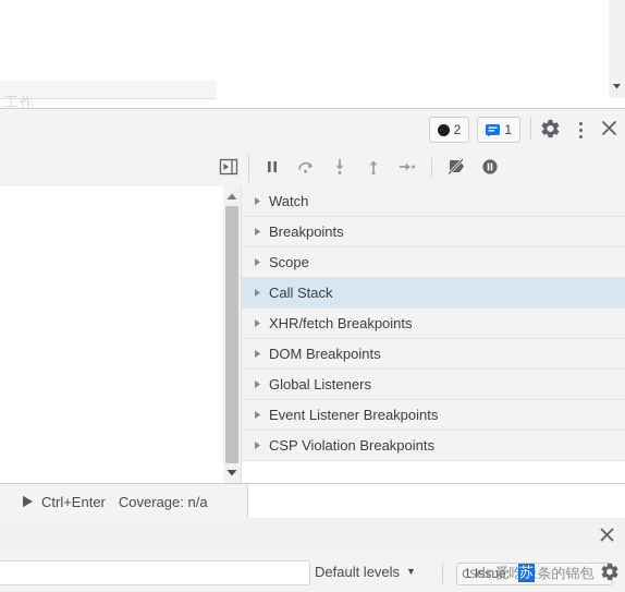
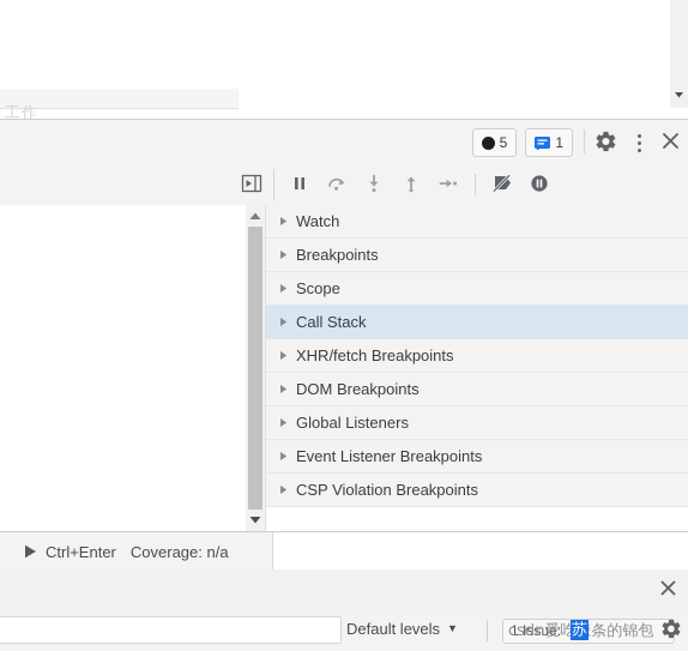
  工作
- 2
+ 5
  1
  Watch
  Breakpoints
  Scope
  Call Stack
  XHR/fetch Breakpoints
  DOM Breakpoints
  Global Listeners
  Event Listener Breakpoints
  CSP Violation Breakpoints
  Ctrl+Enter
  Coverage: n/a
  Default levels
  ▼
  1 Issue:
  csdn爱吃条的锦包
  苏
